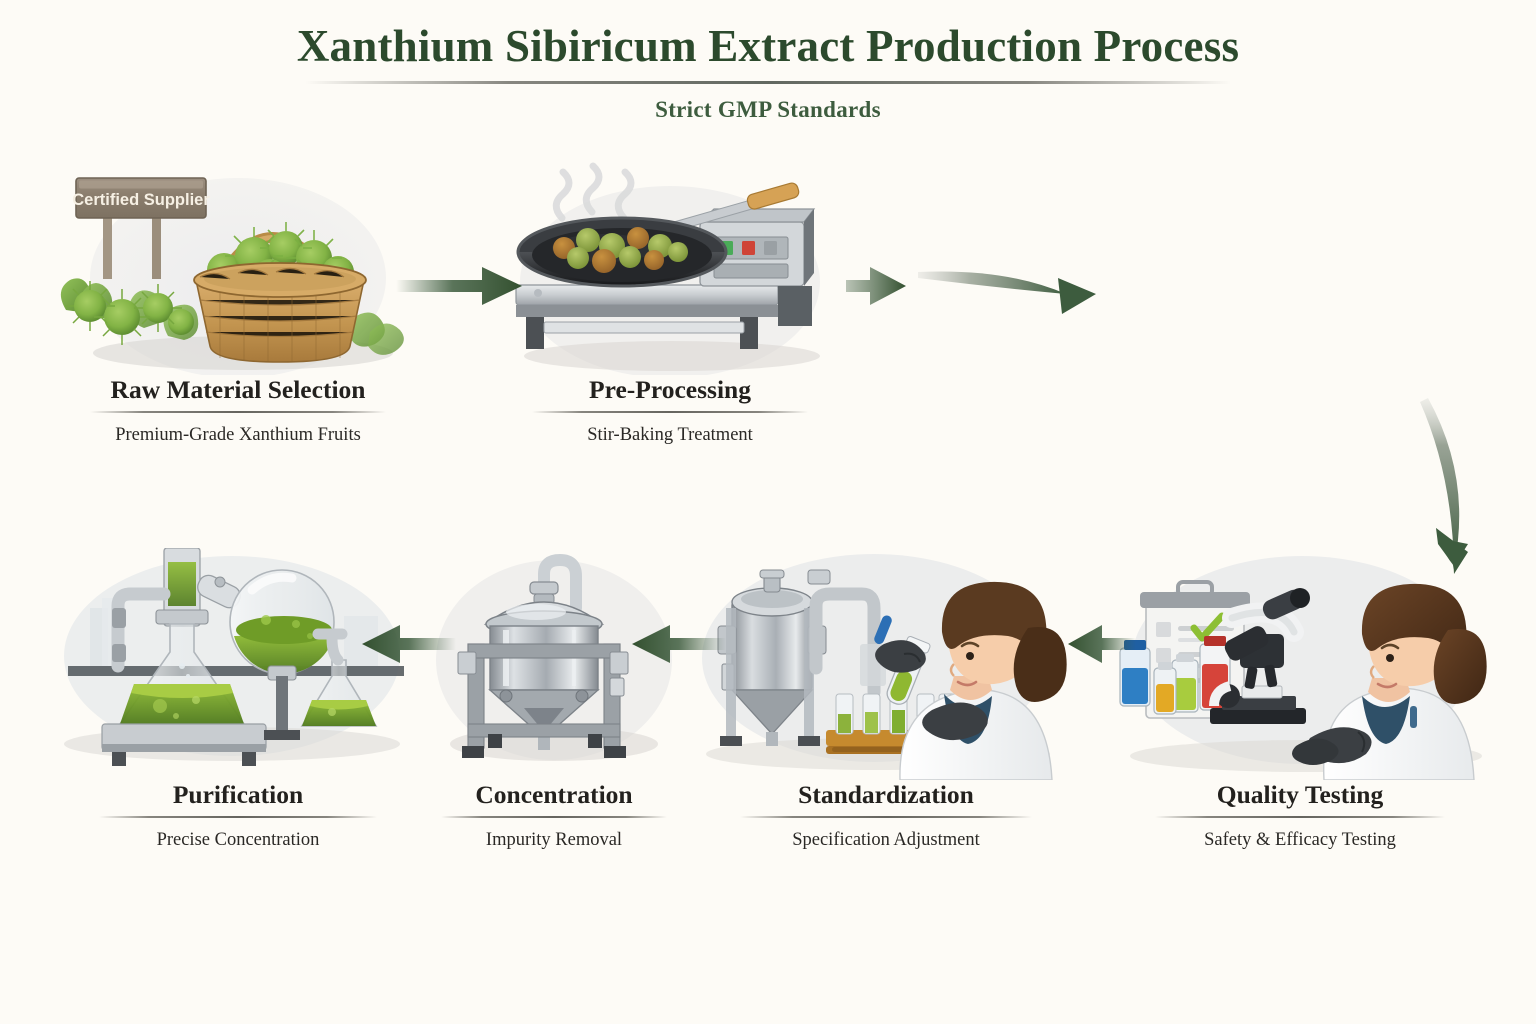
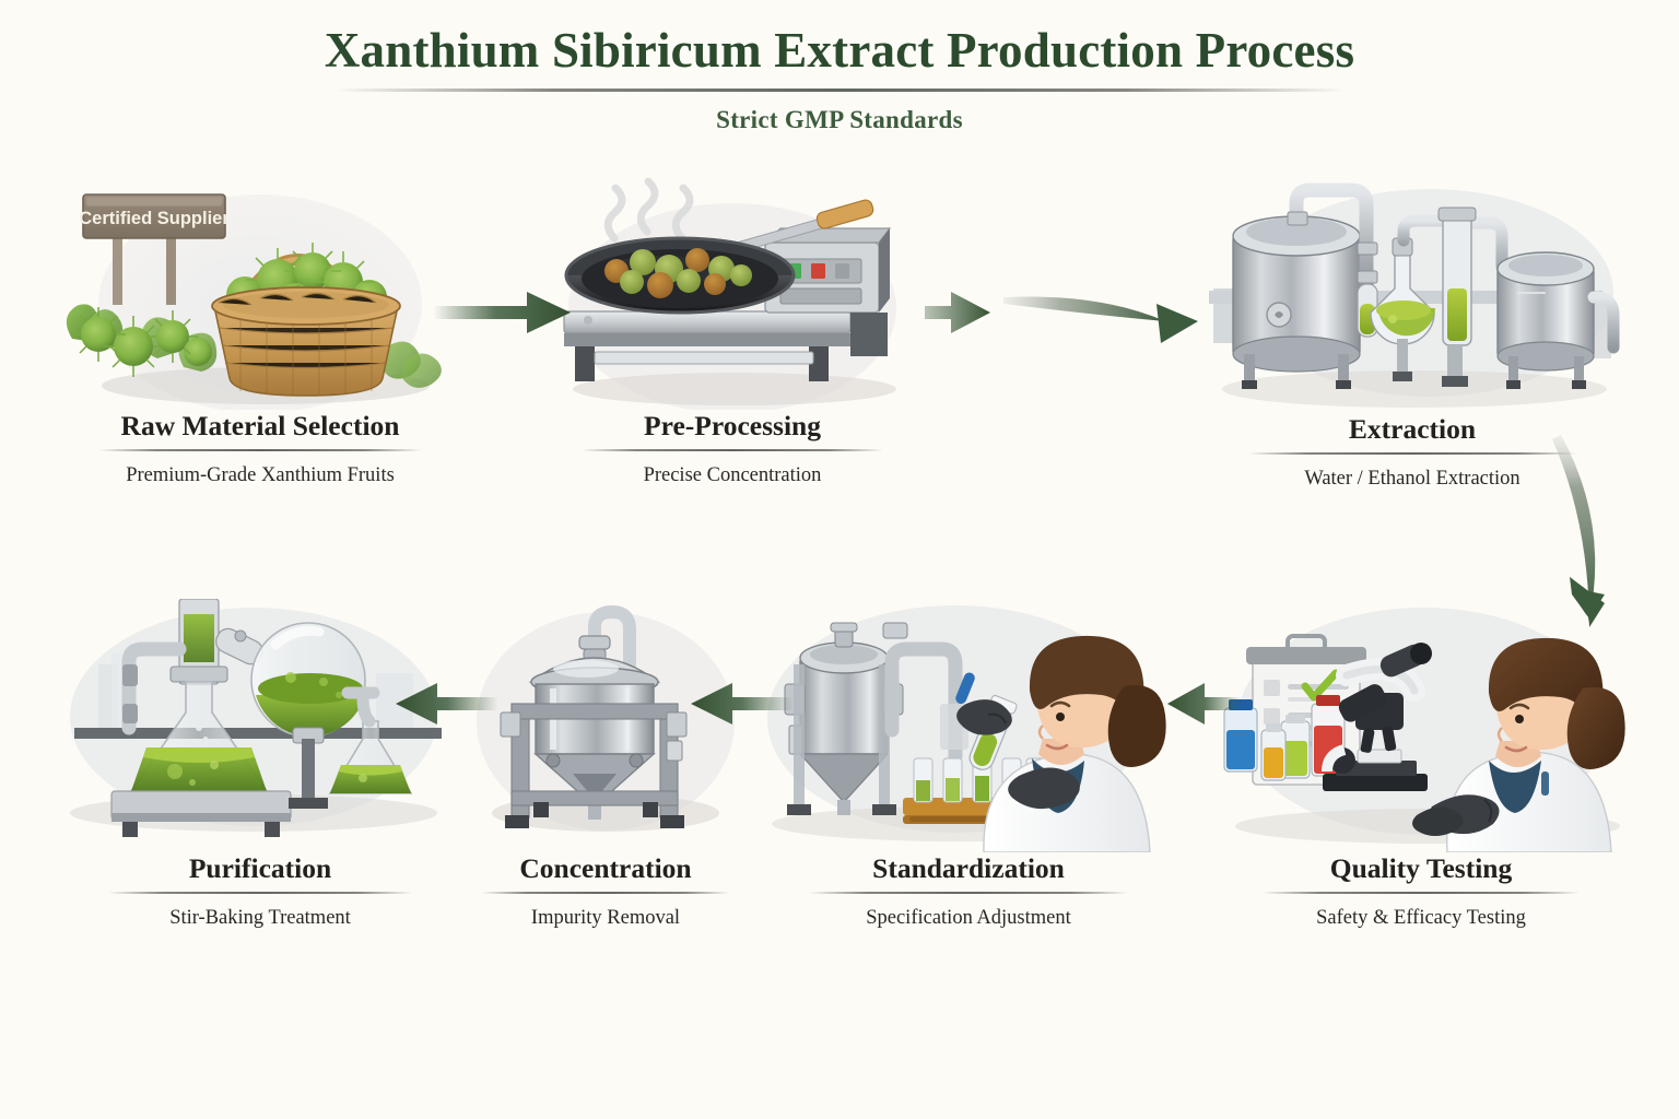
  Xanthium Sibiricum Extract Production Process
  Strict GMP Standards
  Certified Supplier
  Raw Material Selection
  Premium-Grade Xanthium Fruits
  Pre-Processing
- Stir-Baking Treatment
+ Precise Concentration
+ Extraction
+ Water / Ethanol Extraction
  Quality Testing
  Safety & Efficacy Testing
  Standardization
  Specification Adjustment
  Concentration
  Impurity Removal
  Purification
- Precise Concentration
+ Stir-Baking Treatment
